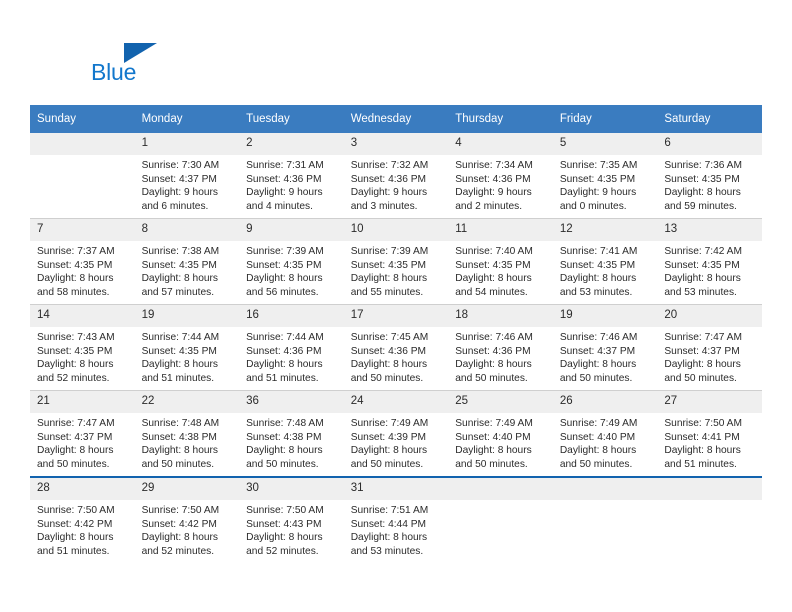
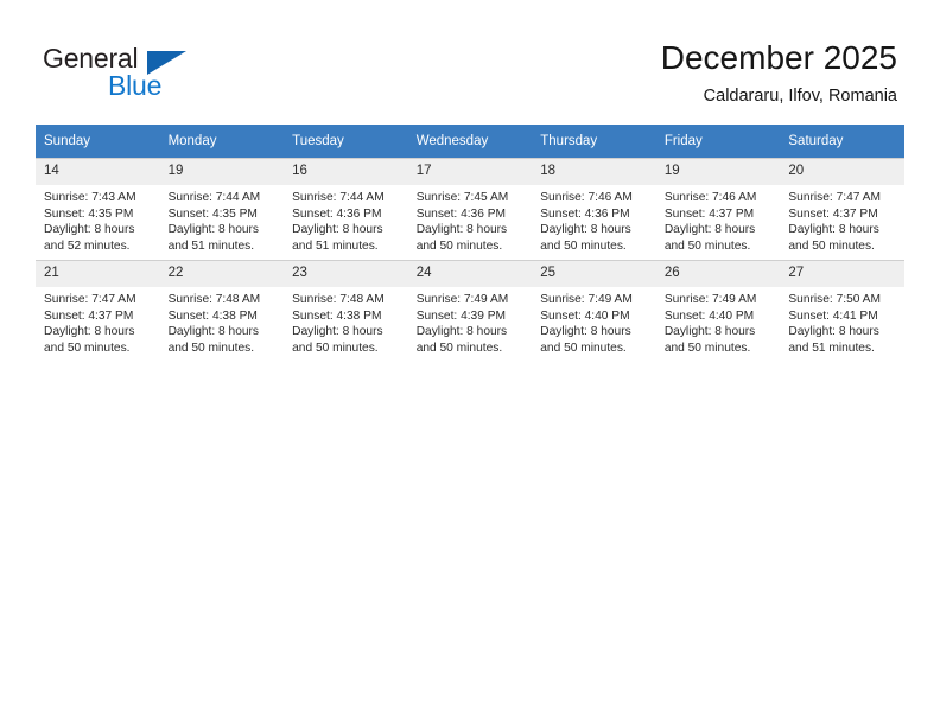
+ General
  Blue
+ December 2025
+ Caldararu, Ilfov, Romania
  Sunday	Monday	Tuesday	Wednesday	Thursday	Friday	Saturday
- 	1Sunrise: 7:30 AMSunset: 4:37 PMDaylight: 9 hoursand 6 minutes.	2Sunrise: 7:31 AMSunset: 4:36 PMDaylight: 9 hoursand 4 minutes.	3Sunrise: 7:32 AMSunset: 4:36 PMDaylight: 9 hoursand 3 minutes.	4Sunrise: 7:34 AMSunset: 4:36 PMDaylight: 9 hoursand 2 minutes.	5Sunrise: 7:35 AMSunset: 4:35 PMDaylight: 9 hoursand 0 minutes.	6Sunrise: 7:36 AMSunset: 4:35 PMDaylight: 8 hoursand 59 minutes.
- 7Sunrise: 7:37 AMSunset: 4:35 PMDaylight: 8 hoursand 58 minutes.	8Sunrise: 7:38 AMSunset: 4:35 PMDaylight: 8 hoursand 57 minutes.	9Sunrise: 7:39 AMSunset: 4:35 PMDaylight: 8 hoursand 56 minutes.	10Sunrise: 7:39 AMSunset: 4:35 PMDaylight: 8 hoursand 55 minutes.	11Sunrise: 7:40 AMSunset: 4:35 PMDaylight: 8 hoursand 54 minutes.	12Sunrise: 7:41 AMSunset: 4:35 PMDaylight: 8 hoursand 53 minutes.	13Sunrise: 7:42 AMSunset: 4:35 PMDaylight: 8 hoursand 53 minutes.
  14Sunrise: 7:43 AMSunset: 4:35 PMDaylight: 8 hoursand 52 minutes.	19Sunrise: 7:44 AMSunset: 4:35 PMDaylight: 8 hoursand 51 minutes.	16Sunrise: 7:44 AMSunset: 4:36 PMDaylight: 8 hoursand 51 minutes.	17Sunrise: 7:45 AMSunset: 4:36 PMDaylight: 8 hoursand 50 minutes.	18Sunrise: 7:46 AMSunset: 4:36 PMDaylight: 8 hoursand 50 minutes.	19Sunrise: 7:46 AMSunset: 4:37 PMDaylight: 8 hoursand 50 minutes.	20Sunrise: 7:47 AMSunset: 4:37 PMDaylight: 8 hoursand 50 minutes.
- 21Sunrise: 7:47 AMSunset: 4:37 PMDaylight: 8 hoursand 50 minutes.	22Sunrise: 7:48 AMSunset: 4:38 PMDaylight: 8 hoursand 50 minutes.	36Sunrise: 7:48 AMSunset: 4:38 PMDaylight: 8 hoursand 50 minutes.	24Sunrise: 7:49 AMSunset: 4:39 PMDaylight: 8 hoursand 50 minutes.	25Sunrise: 7:49 AMSunset: 4:40 PMDaylight: 8 hoursand 50 minutes.	26Sunrise: 7:49 AMSunset: 4:40 PMDaylight: 8 hoursand 50 minutes.	27Sunrise: 7:50 AMSunset: 4:41 PMDaylight: 8 hoursand 51 minutes.
+ 21Sunrise: 7:47 AMSunset: 4:37 PMDaylight: 8 hoursand 50 minutes.	22Sunrise: 7:48 AMSunset: 4:38 PMDaylight: 8 hoursand 50 minutes.	23Sunrise: 7:48 AMSunset: 4:38 PMDaylight: 8 hoursand 50 minutes.	24Sunrise: 7:49 AMSunset: 4:39 PMDaylight: 8 hoursand 50 minutes.	25Sunrise: 7:49 AMSunset: 4:40 PMDaylight: 8 hoursand 50 minutes.	26Sunrise: 7:49 AMSunset: 4:40 PMDaylight: 8 hoursand 50 minutes.	27Sunrise: 7:50 AMSunset: 4:41 PMDaylight: 8 hoursand 51 minutes.
- 28Sunrise: 7:50 AMSunset: 4:42 PMDaylight: 8 hoursand 51 minutes.	29Sunrise: 7:50 AMSunset: 4:42 PMDaylight: 8 hoursand 52 minutes.	30Sunrise: 7:50 AMSunset: 4:43 PMDaylight: 8 hoursand 52 minutes.	31Sunrise: 7:51 AMSunset: 4:44 PMDaylight: 8 hoursand 53 minutes.
